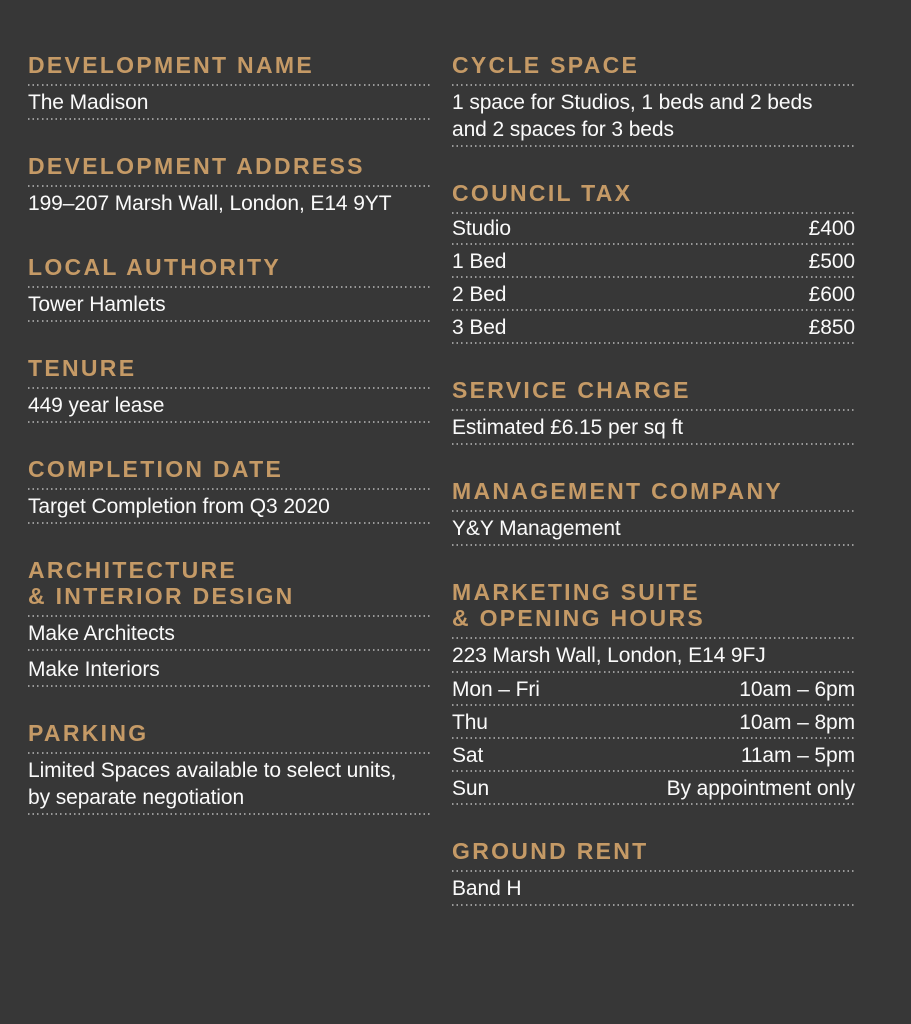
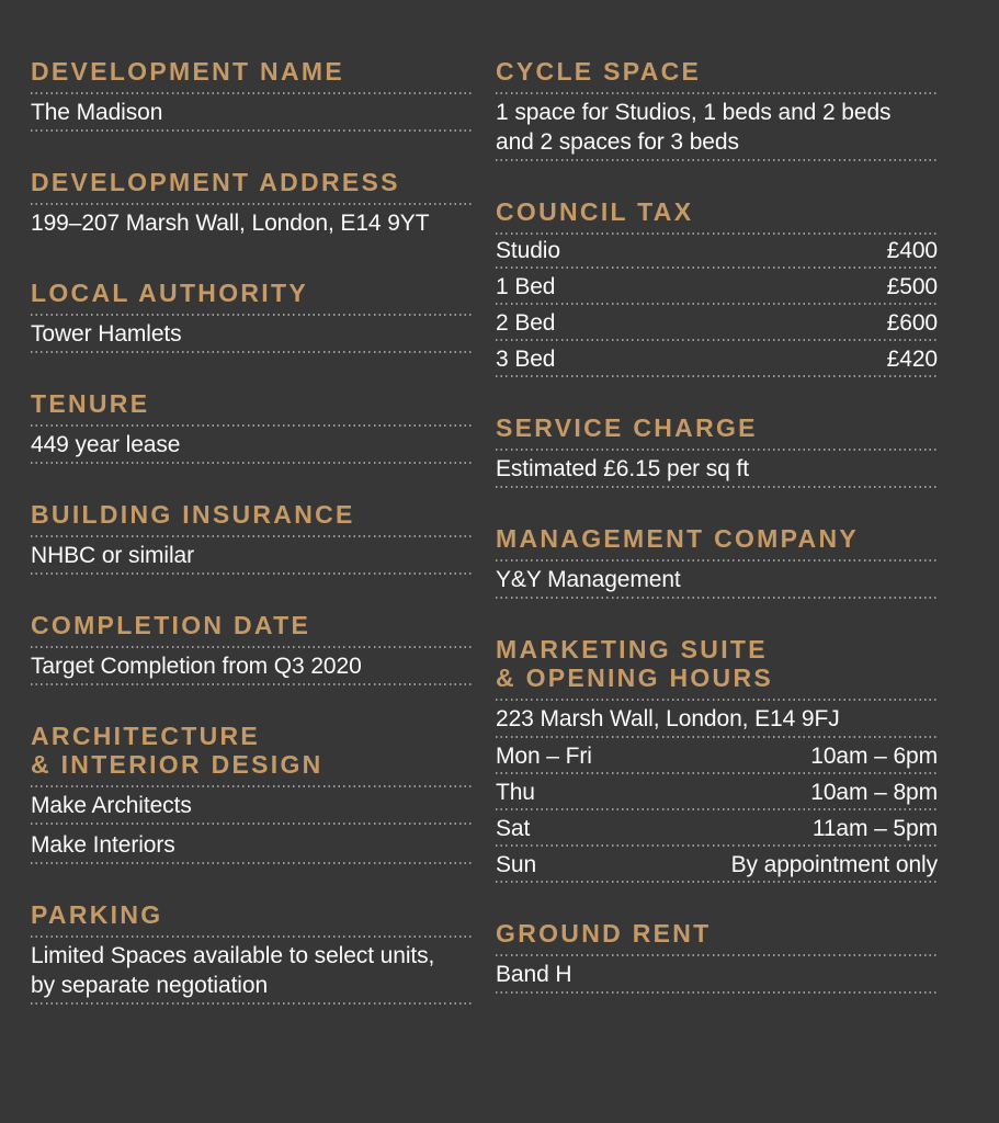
  DEVELOPMENT NAME
  The Madison
  DEVELOPMENT ADDRESS
  199–207 Marsh Wall, London, E14 9YT
  LOCAL AUTHORITY
  Tower Hamlets
  TENURE
  449 year lease
+ BUILDING INSURANCE
+ NHBC or similar
  COMPLETION DATE
  Target Completion from Q3 2020
  ARCHITECTURE
  & INTERIOR DESIGN
  Make Architects
  Make Interiors
  PARKING
  Limited Spaces available to select units,
  by separate negotiation
  CYCLE SPACE
  1 space for Studios, 1 beds and 2 beds
  and 2 spaces for 3 beds
  COUNCIL TAX
  Studio
  £400
  1 Bed
  £500
  2 Bed
  £600
  3 Bed
- £850
+ £420
  SERVICE CHARGE
  Estimated £6.15 per sq ft
  MANAGEMENT COMPANY
  Y&Y Management
  MARKETING SUITE
  & OPENING HOURS
  223 Marsh Wall, London, E14 9FJ
  Mon – Fri
  10am – 6pm
  Thu
  10am – 8pm
  Sat
  11am – 5pm
  Sun
  By appointment only
  GROUND RENT
  Band H
